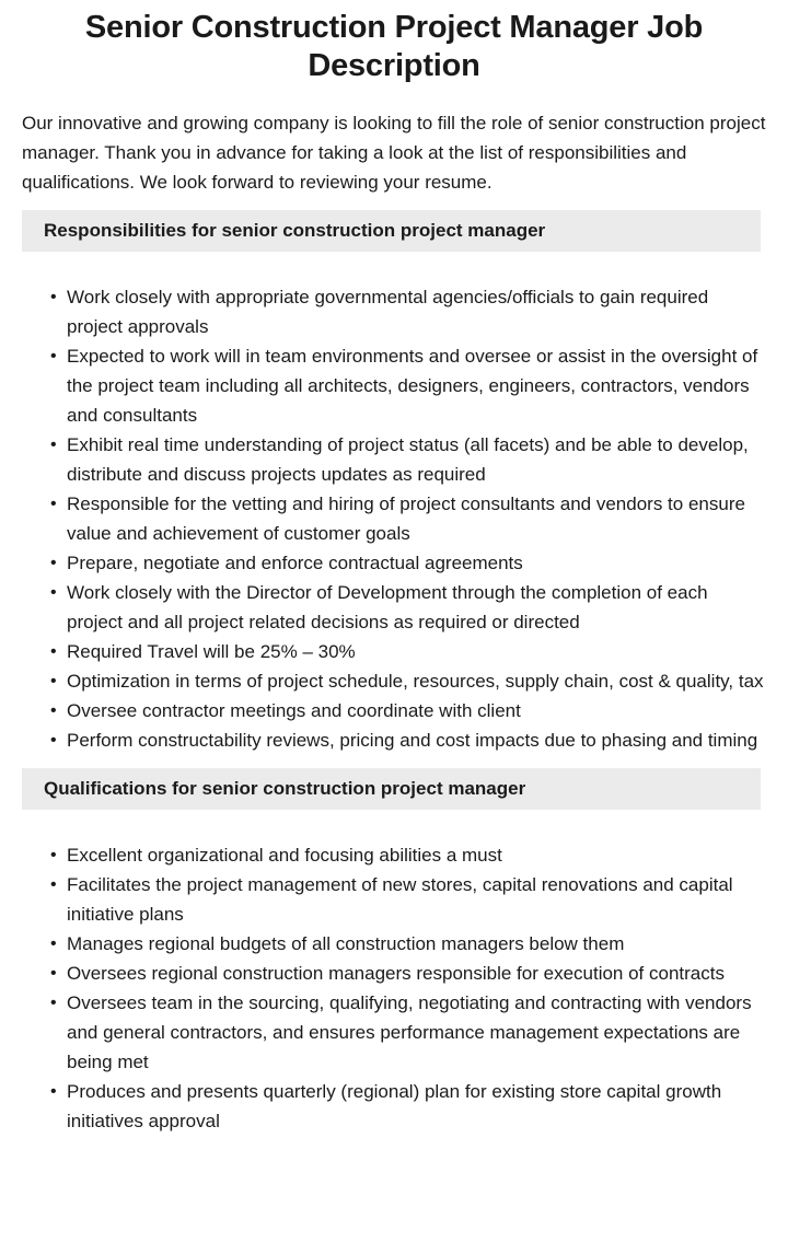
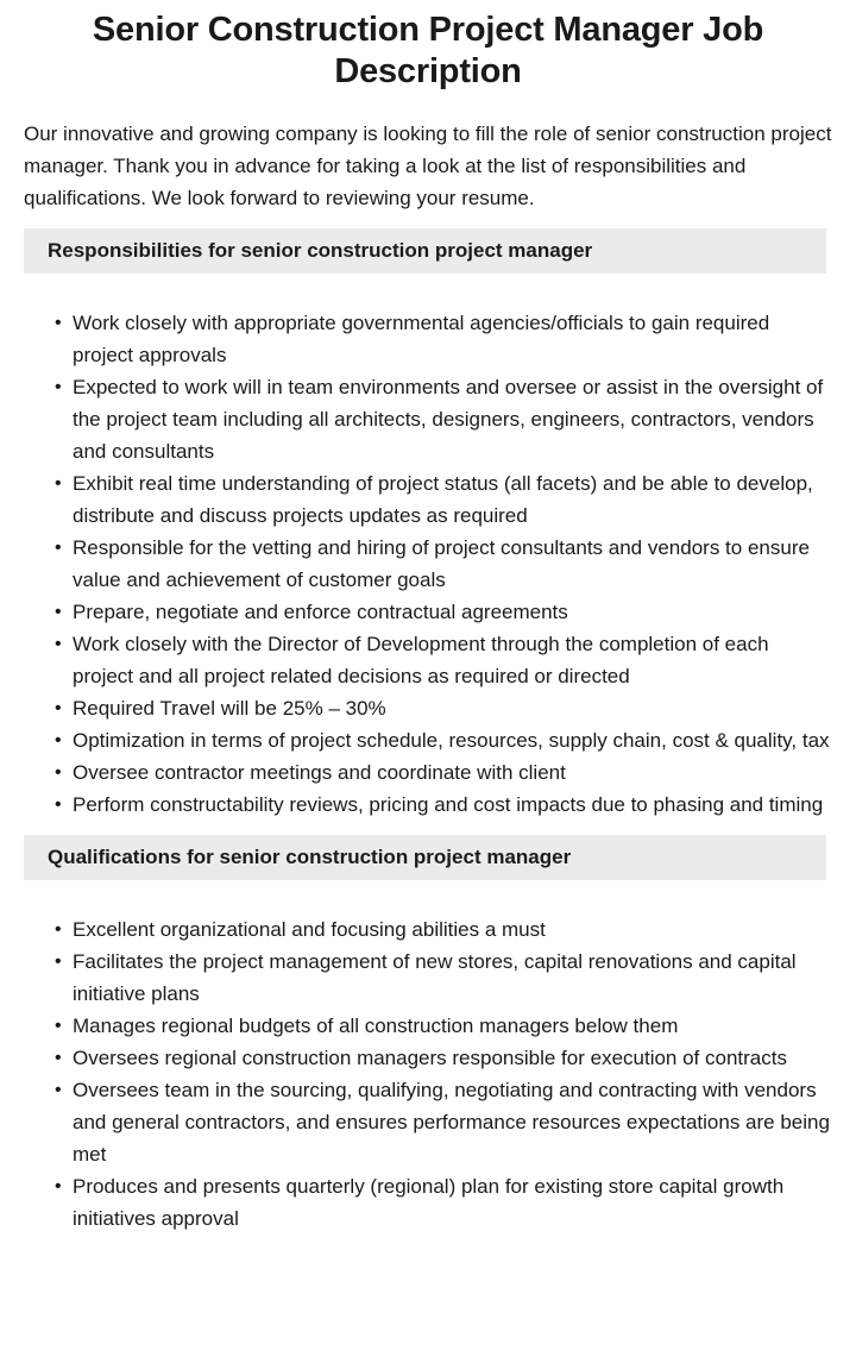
  Senior Construction Project Manager Job Description
  Our innovative and growing company is looking to fill the role of senior construction project manager. Thank you in advance for taking a look at the list of responsibilities and qualifications. We look forward to reviewing your resume.
  Responsibilities for senior construction project manager
  Work closely with appropriate governmental agencies/officials to gain required project approvals
  Expected to work will in team environments and oversee or assist in the oversight of the project team including all architects, designers, engineers, contractors, vendors and consultants
  Exhibit real time understanding of project status (all facets) and be able to develop, distribute and discuss projects updates as required
  Responsible for the vetting and hiring of project consultants and vendors to ensure value and achievement of customer goals
  Prepare, negotiate and enforce contractual agreements
  Work closely with the Director of Development through the completion of each project and all project related decisions as required or directed
  Required Travel will be 25% – 30%
  Optimization in terms of project schedule, resources, supply chain, cost & quality, tax
  Oversee contractor meetings and coordinate with client
  Perform constructability reviews, pricing and cost impacts due to phasing and timing
  Qualifications for senior construction project manager
  Excellent organizational and focusing abilities a must
  Facilitates the project management of new stores, capital renovations and capital initiative plans
  Manages regional budgets of all construction managers below them
  Oversees regional construction managers responsible for execution of contracts
- Oversees team in the sourcing, qualifying, negotiating and contracting with vendors and general contractors, and ensures performance management expectations are being met
+ Oversees team in the sourcing, qualifying, negotiating and contracting with vendors and general contractors, and ensures performance resources expectations are being met
  Produces and presents quarterly (regional) plan for existing store capital growth initiatives approval
